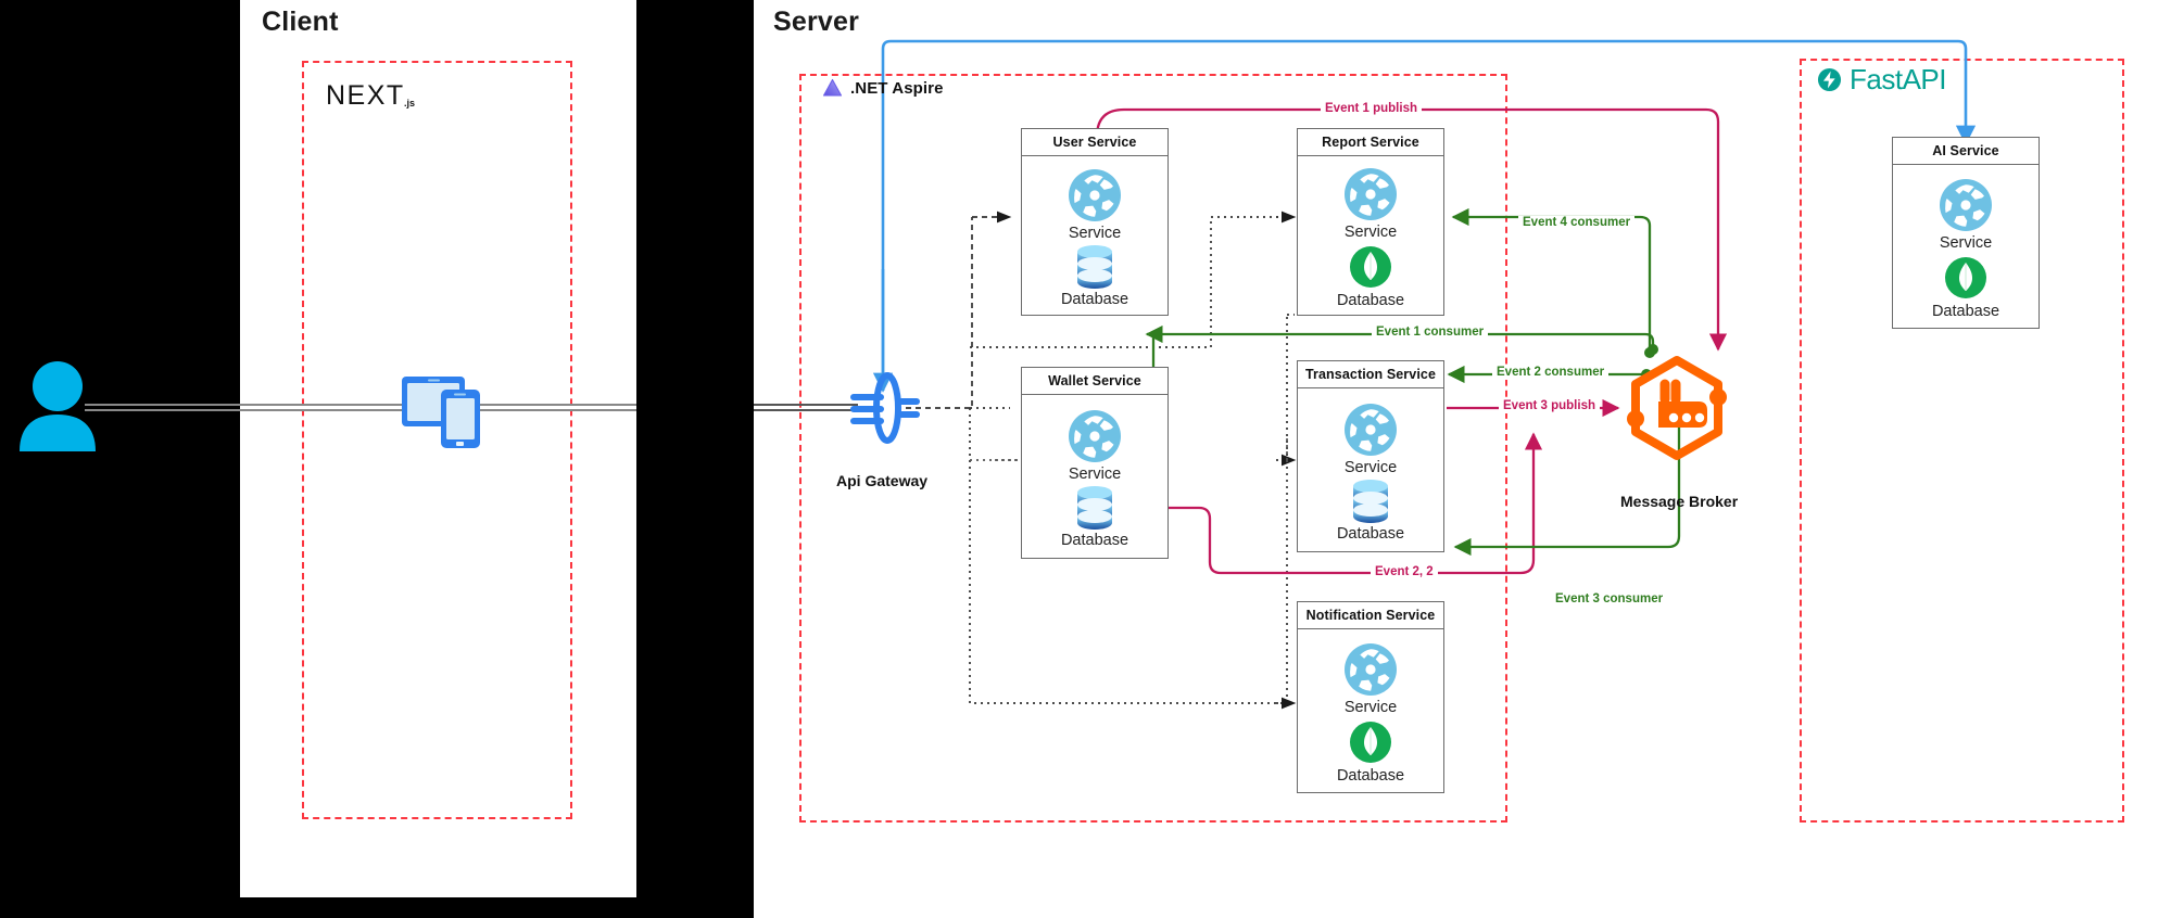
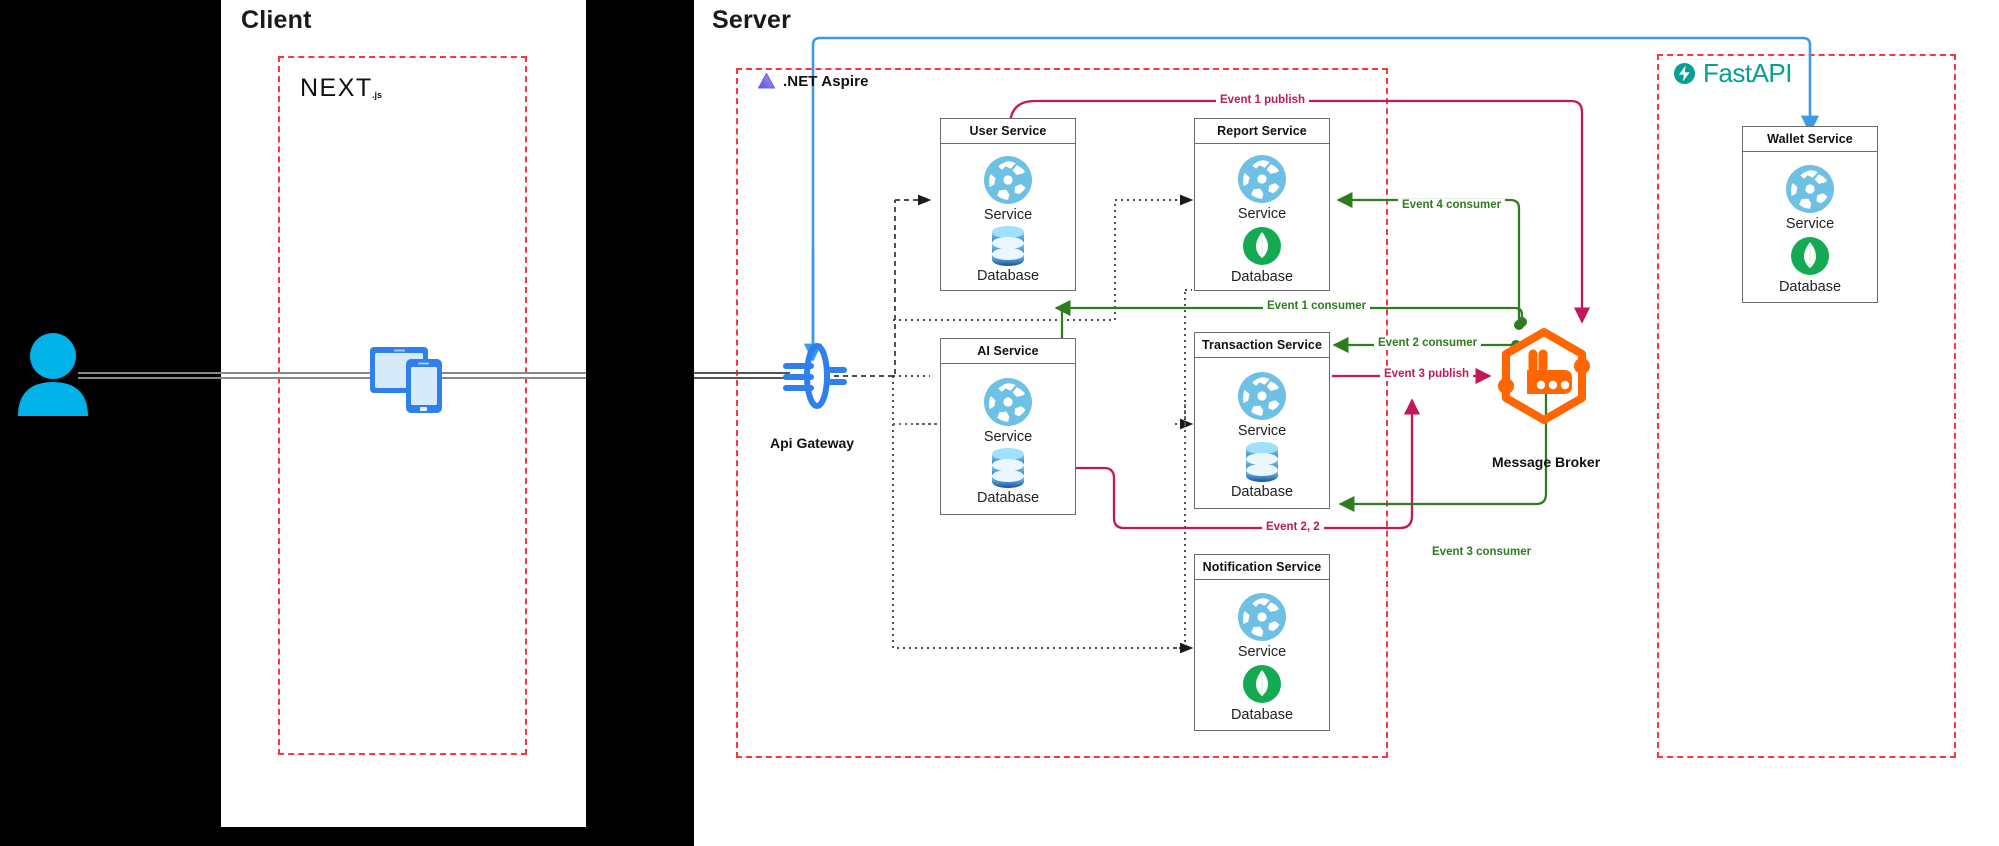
  Client
  NEXT
  .js
  Server
  .NET Aspire
  FastAPI
  Api Gateway
  Message Broker
  User Service
  Service
  Database
  Report Service
  Service
  Database
- Wallet Service
+ AI Service
  Service
  Database
  Transaction Service
  Service
  Database
  Notification Service
  Service
  Database
- AI Service
+ Wallet Service
  Service
  Database
  Event 1 publish
  Event 1 consumer
  Event 2 consumer
  Event 3 publish
  Event 4 consumer
  Event 2, 2
  Event 3 consumer
